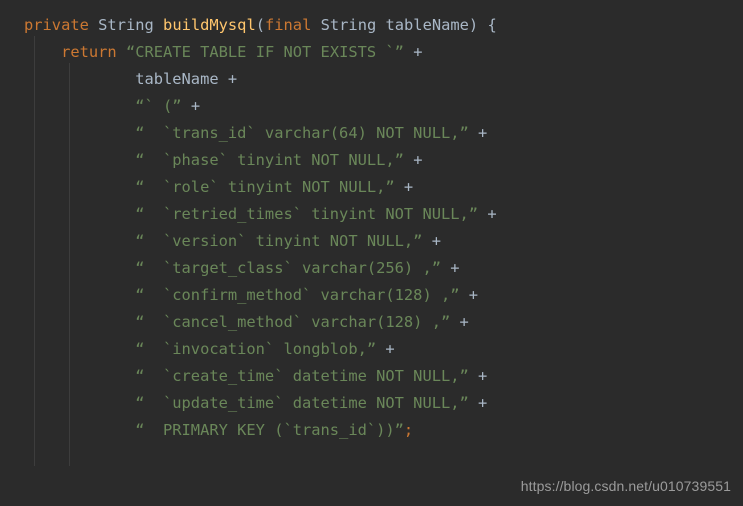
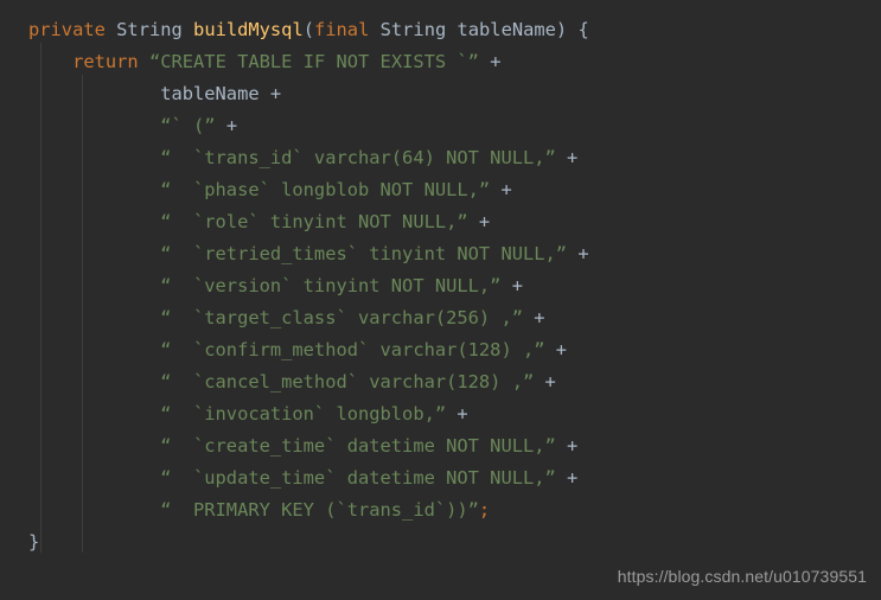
  private String buildMysql(final String tableName) {
  return “CREATE TABLE IF NOT EXISTS `” +
  tableName +
  “` (” +
  “ `trans_id` varchar(64) NOT NULL,” +
- “ `phase` tinyint NOT NULL,” +
+ “ `phase` longblob NOT NULL,” +
  “ `role` tinyint NOT NULL,” +
  “ `retried_times` tinyint NOT NULL,” +
  “ `version` tinyint NOT NULL,” +
  “ `target_class` varchar(256) ,” +
  “ `confirm_method` varchar(128) ,” +
  “ `cancel_method` varchar(128) ,” +
  “ `invocation` longblob,” +
  “ `create_time` datetime NOT NULL,” +
  “ `update_time` datetime NOT NULL,” +
  “ PRIMARY KEY (`trans_id`))”;
+ }
  https://blog.csdn.net/u010739551
